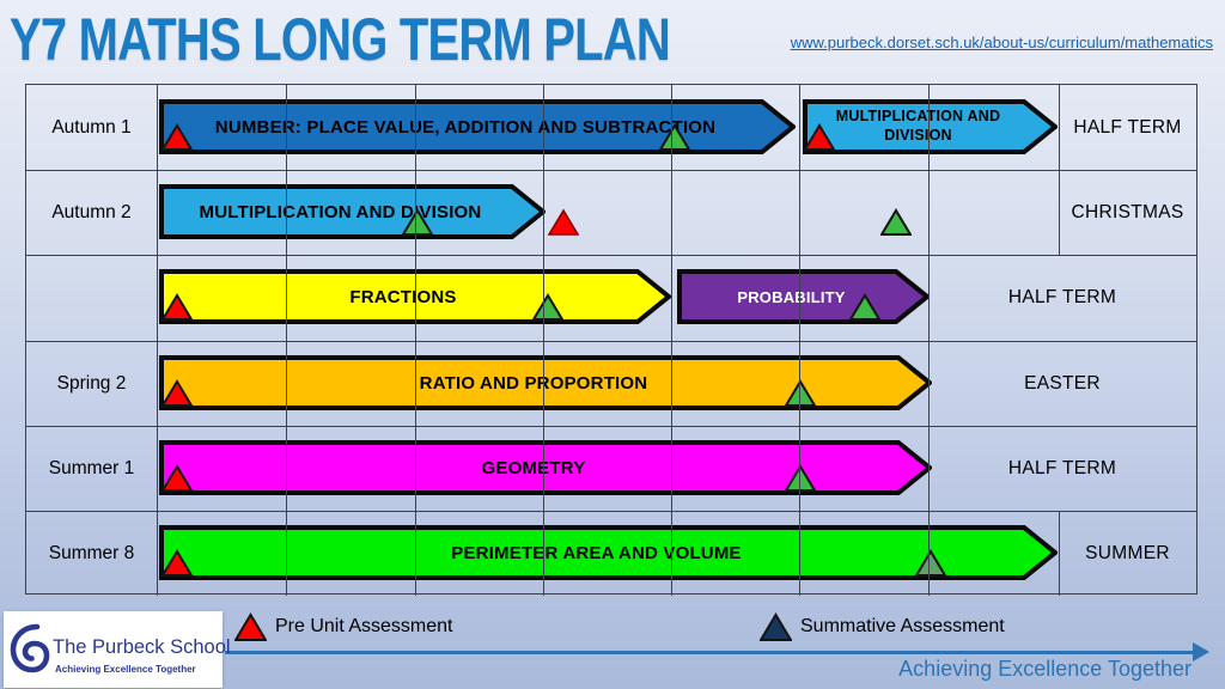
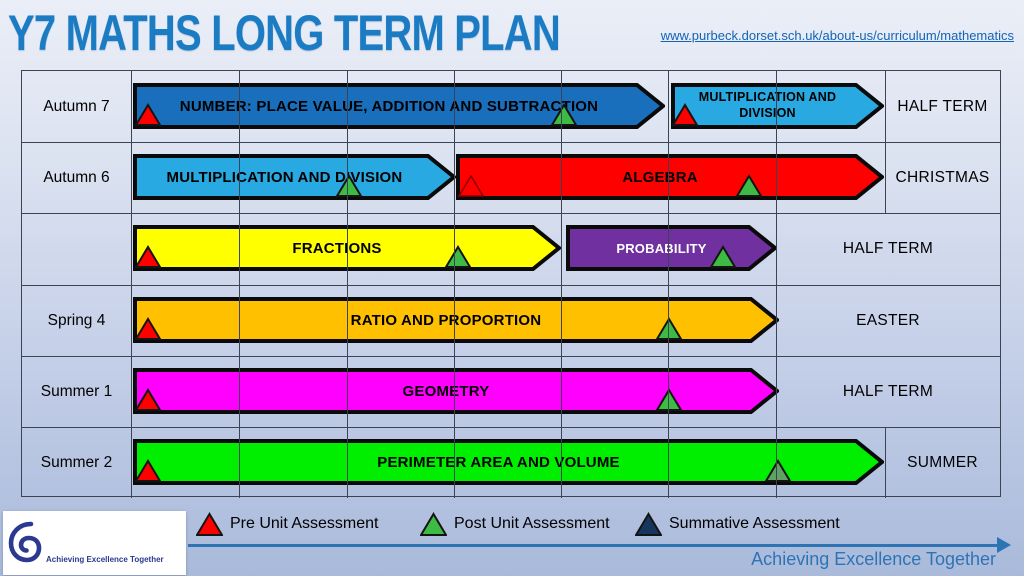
  Y7 MATHS LONG TERM PLAN
  www.purbeck.dorset.sch.uk/about-us/curriculum/mathematics
- Autumn 1
+ Autumn 7
- Autumn 2
+ Autumn 6
- Spring 2
+ Spring 4
  Summer 1
- Summer 8
+ Summer 2
  HALF TERM
  CHRISTMAS
  HALF TERM
  EASTER
  HALF TERM
  SUMMER
  NUMBER: PLACE VALE, ADDITIONND SUBTRACTION
  MULTIPLICATION AND DIVISION
  MULTIPLICATION AND DVISION
+ ALGEBRA
  FRACTONS
  PROBAILITY
  RATIO AND POPORTION
  GEOMTRY
  PERIMETER AREA AND VOLUME
  Pre Unit Assessment
+ Post Unit Assessment
  Summative Assessment
  Achieving Excellence Together
- The Purbeck School
  Achieving Excellence Together
